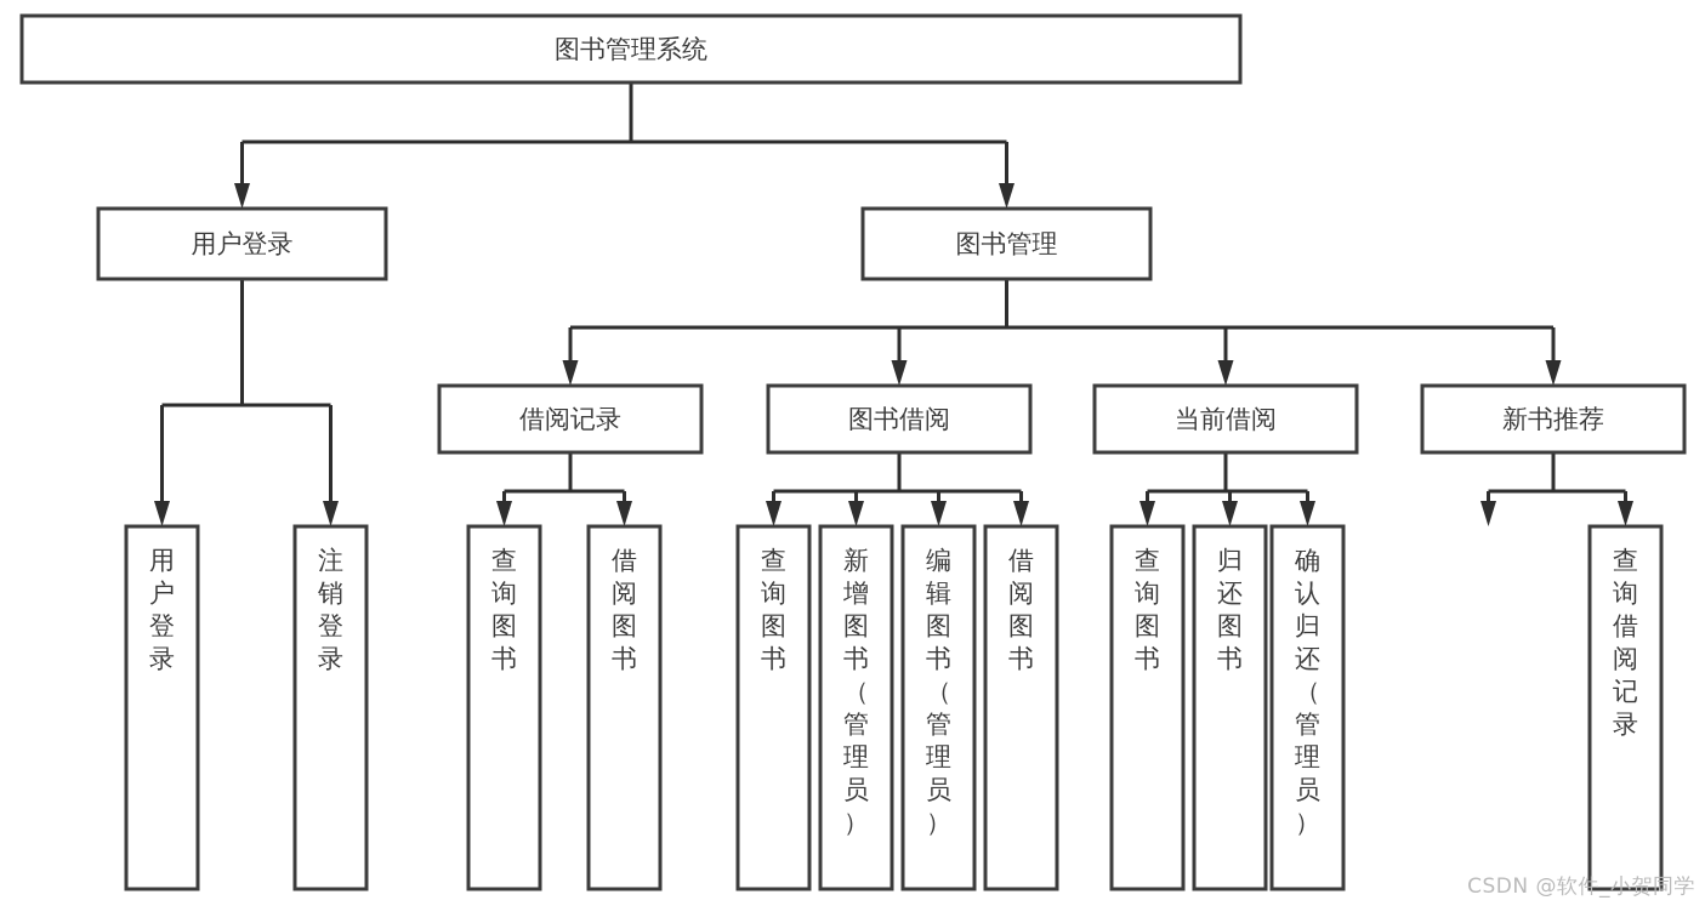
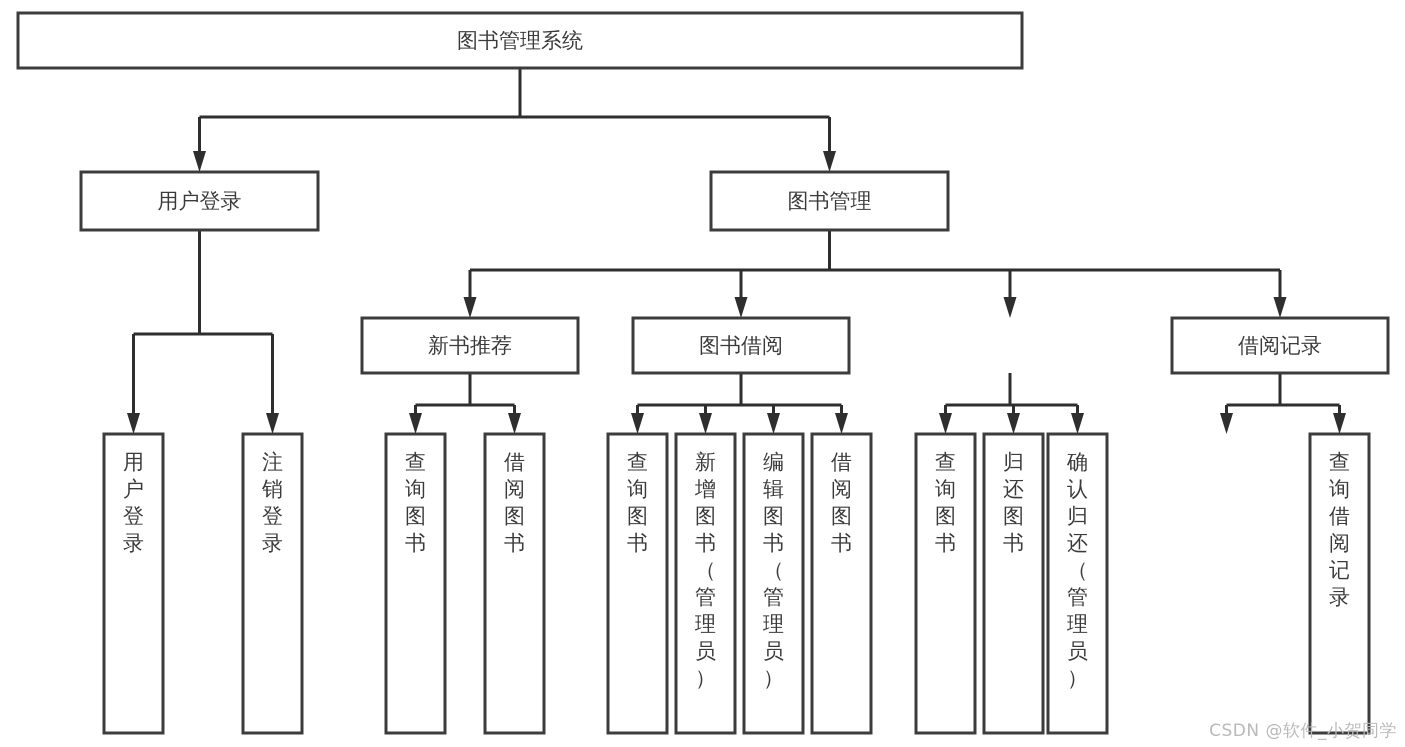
  图书管理系统
  用户登录
  图书管理
- 借阅记录
+ 新书推荐
  图书借阅
- 当前借阅
- 新书推荐
+ 借阅记录
  用户登录
  注销登录
  查询图书
  借阅图书
  查询图书
  新增图书（管理员）
  编辑图书（管理员）
  借阅图书
  查询图书
  归还图书
  确认归还（管理员）
  查询借阅记录
  CSDN @软件_小贺同学
